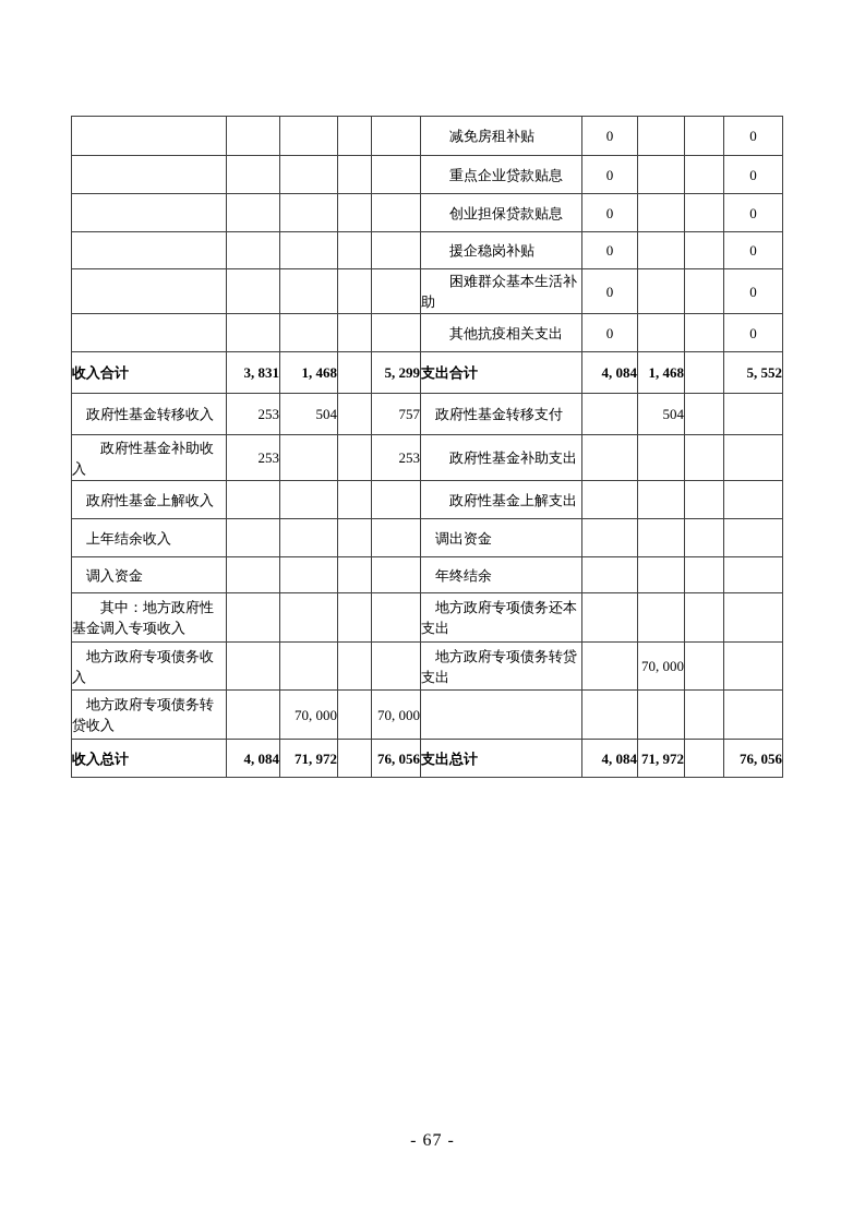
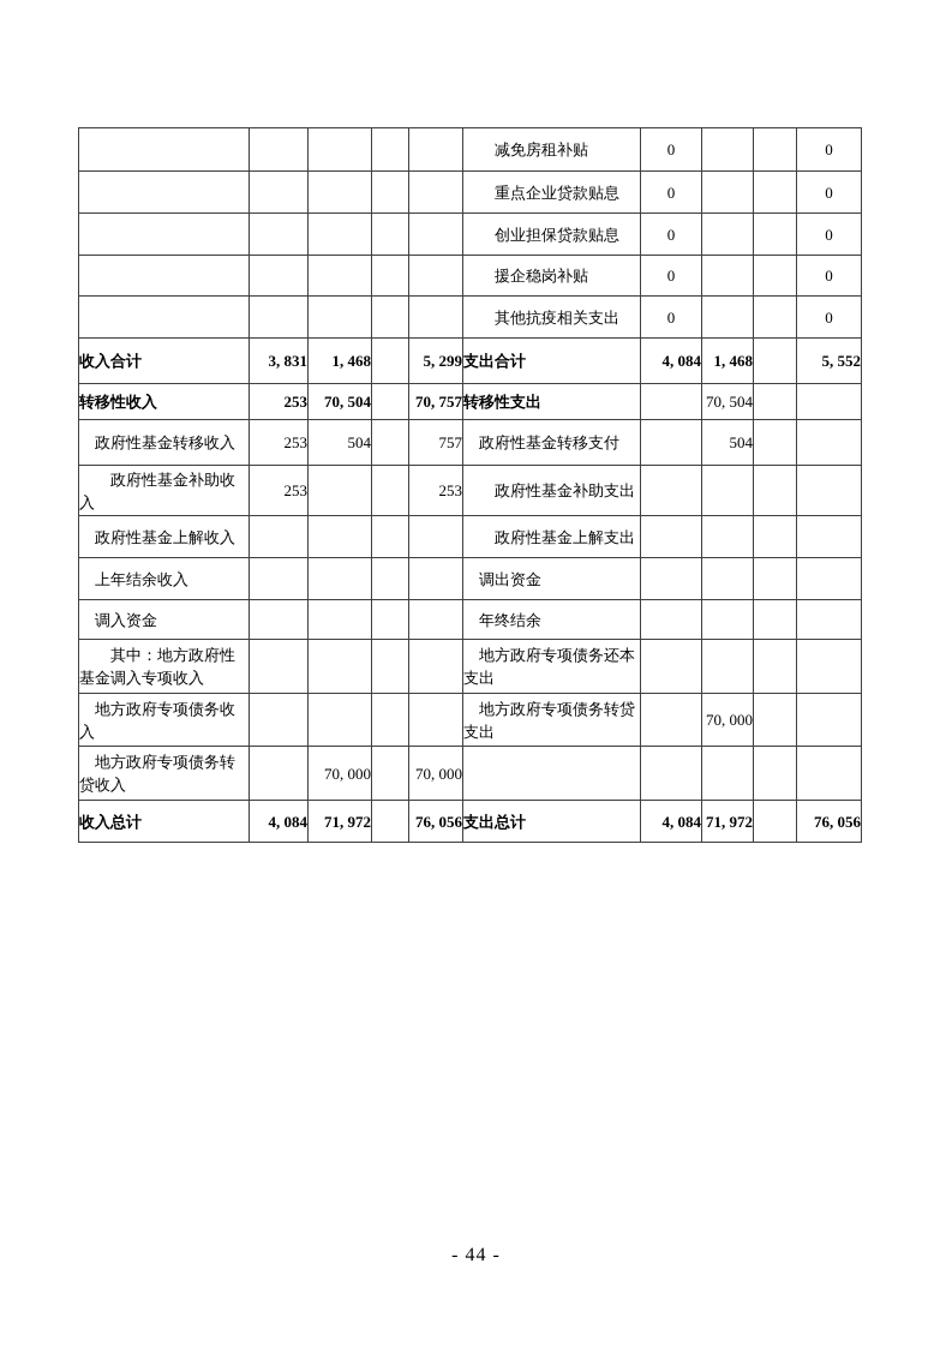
  					减免房租补贴	0			0
  					重点企业贷款贴息	0			0
  					创业担保贷款贴息	0			0
  					援企稳岗补贴	0			0
- 					困难群众基本生活补助	0			0
  					其他抗疫相关支出	0			0
  收入合计	3, 831	1, 468		5, 299	支出合计	4, 084	1, 468		5, 552
+ 转移性收入	253	70, 504		70, 757	转移性支出		70, 504
  政府性基金转移收入	253	504		757	政府性基金转移支付		504
  政府性基金补助收入	253			253	政府性基金补助支出
  政府性基金上解收入					政府性基金上解支出
  上年结余收入					调出资金
  调入资金					年终结余
  其中：地方政府性基金调入专项收入					地方政府专项债务还本支出
  地方政府专项债务收入					地方政府专项债务转贷支出		70, 000
  地方政府专项债务转贷收入		70, 000		70, 000
  收入总计	4, 084	71, 972		76, 056	支出总计	4, 084	71, 972		76, 056
- - 67 -
+ - 44 -
